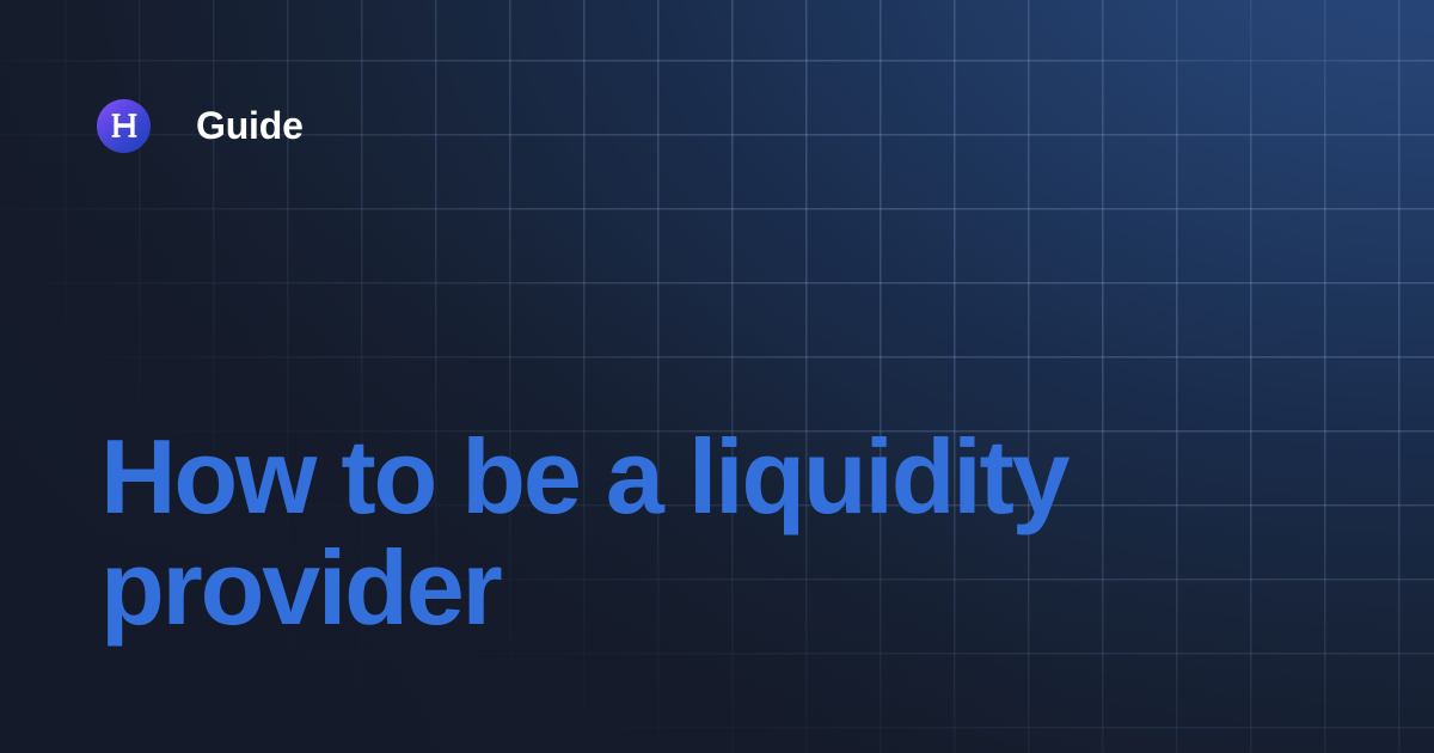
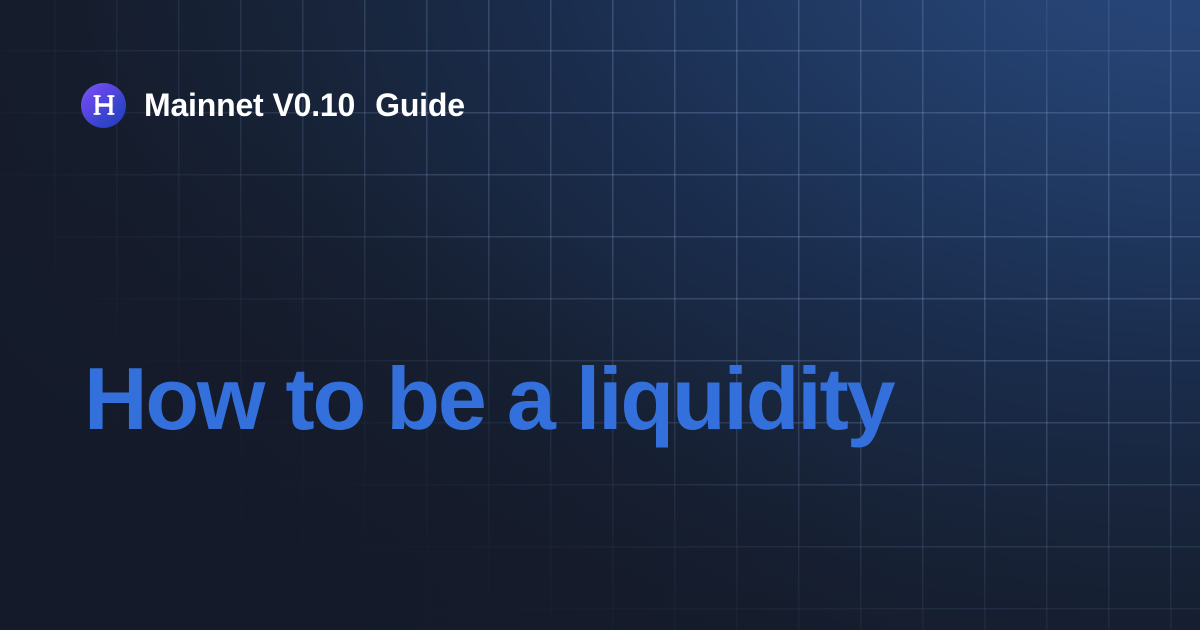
+ Mainnet
+ V0.10
  Guide
  How to be a liquidity
- provider
